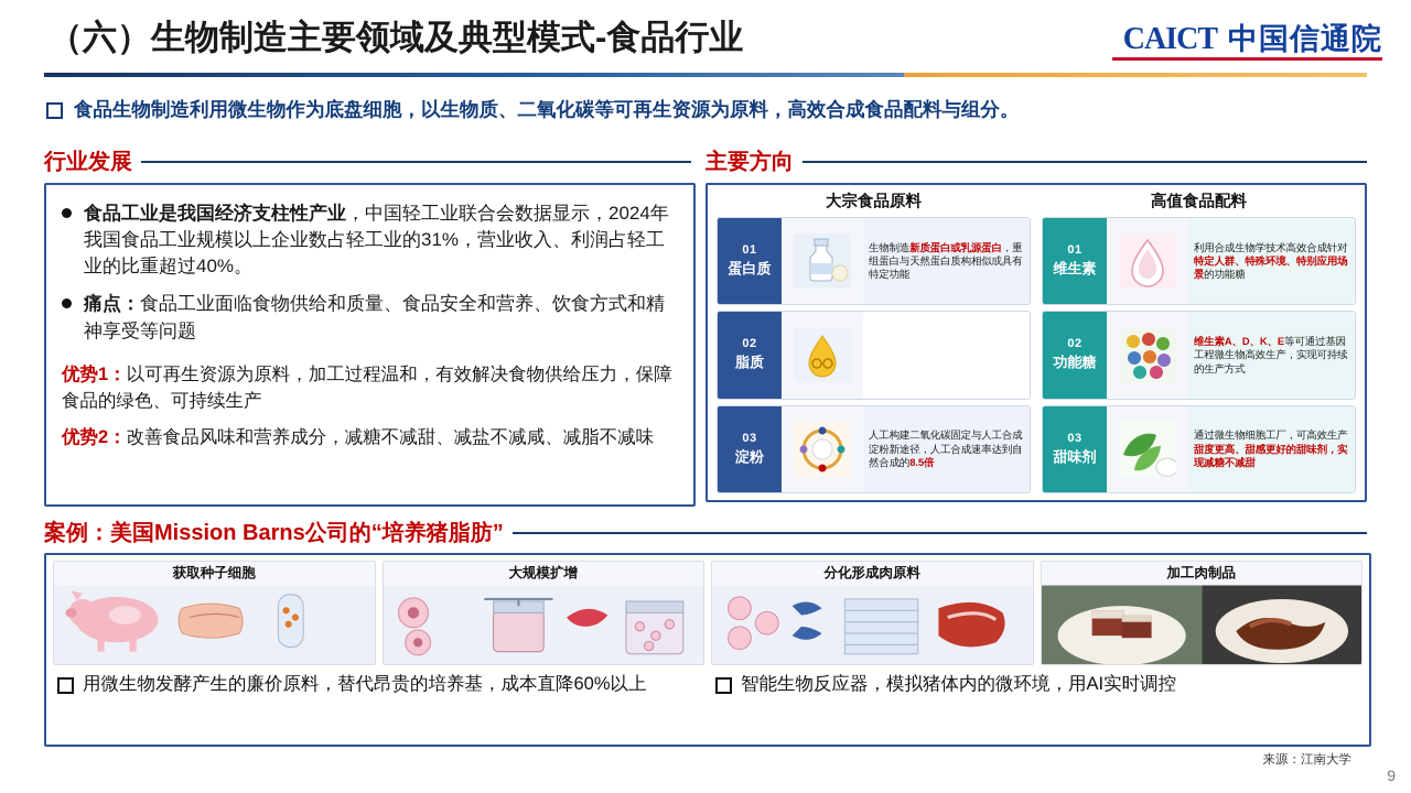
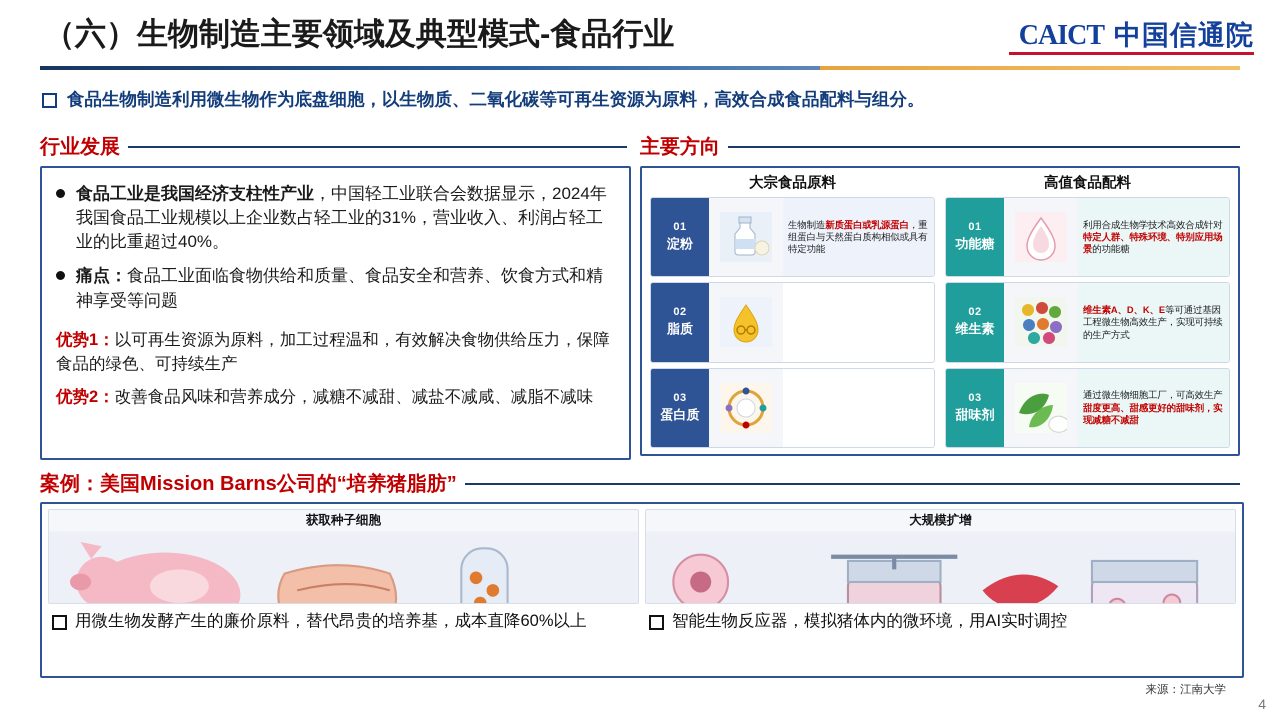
  （六）生物制造主要领域及典型模式-食品行业
  CAICT
  中国信通院
  食品生物制造利用微生物作为底盘细胞，以生物质、二氧化碳等可再生资源为原料，高效合成食品配料与组分。
  行业发展
  主要方向
  案例：美国Mission Barns公司的“培养猪脂肪”
  食品工业是我国经济支柱性产业，中国轻工业联合会数据显示，2024年我国食品工业规模以上企业数占轻工业的31%，营业收入、利润占轻工业的比重超过40%。
  痛点：食品工业面临食物供给和质量、食品安全和营养、饮食方式和精神享受等问题
  优势1：以可再生资源为原料，加工过程温和，有效解决食物供给压力，保障食品的绿色、可持续生产
  优势2：改善食品风味和营养成分，减糖不减甜、减盐不减咸、减脂不减味
  大宗食品原料
  01
- 蛋白质
+ 淀粉
  生物制造新质蛋白或乳源蛋白，重组蛋白与天然蛋白质构相似或具有特定功能
  02
  脂质
  03
- 淀粉
+ 蛋白质
- 人工构建二氧化碳固定与人工合成淀粉新途径，人工合成速率达到自然合成的8.5倍
  高值食品配料
  01
- 维生素
+ 功能糖
  利用合成生物学技术高效合成针对特定人群、特殊环境、特别应用场景的功能糖
  02
- 功能糖
+ 维生素
  维生素A、D、K、E等可通过基因工程微生物高效生产，实现可持续的生产方式
  03
  甜味剂
  通过微生物细胞工厂，可高效生产甜度更高、甜感更好的甜味剂，实现减糖不减甜
  获取种子细胞
  大规模扩增
- 分化形成肉原料
- 加工肉制品
  用微生物发酵产生的廉价原料，替代昂贵的培养基，成本直降60%以上
  智能生物反应器，模拟猪体内的微环境，用AI实时调控
  来源：江南大学
- 9
+ 4
